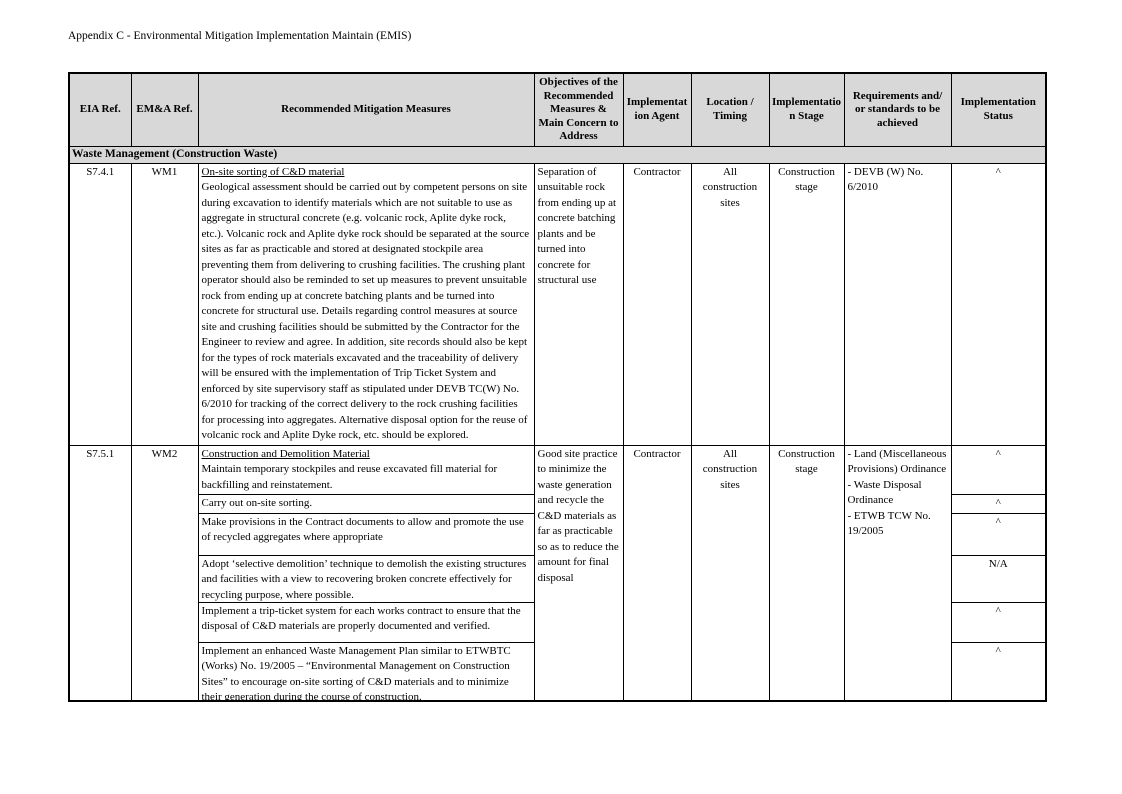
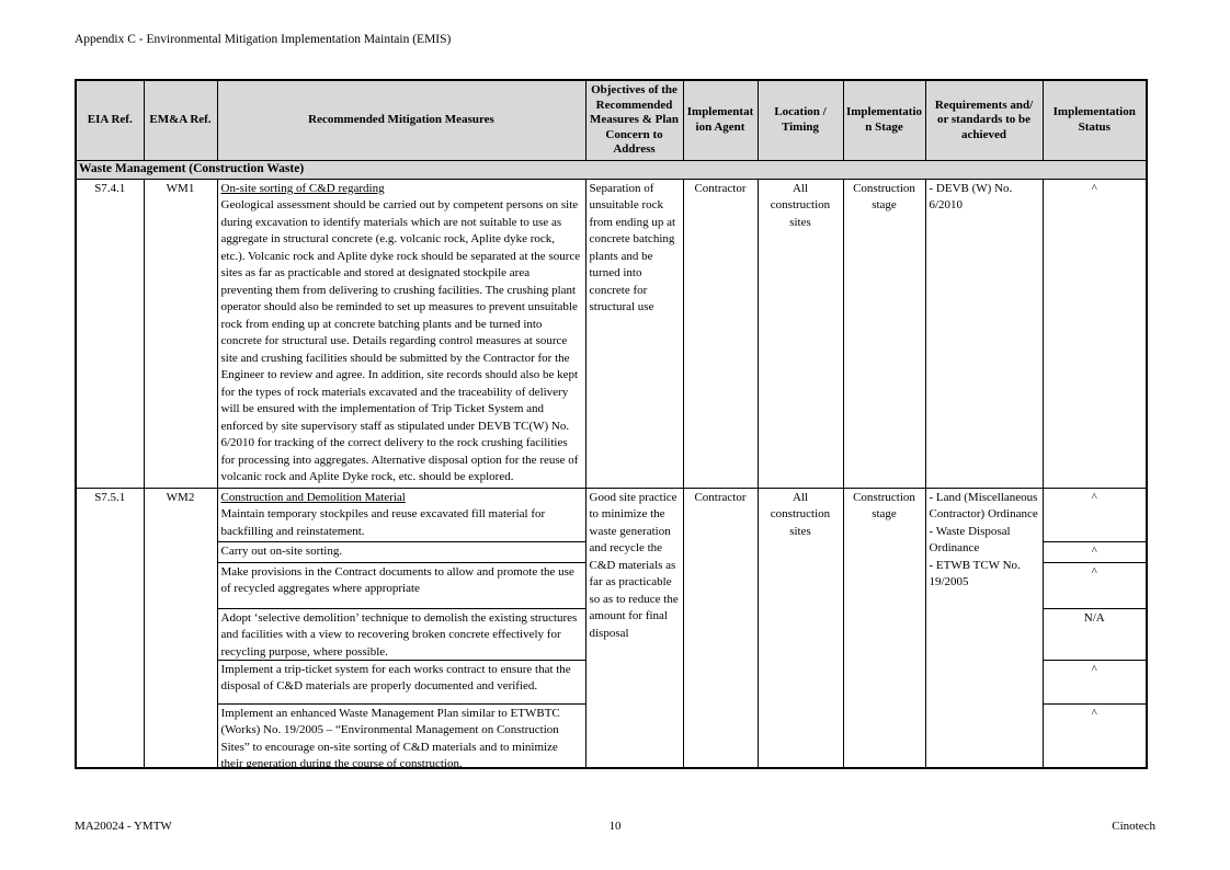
  Appendix C - Environmental Mitigation Implementation Maintain (EMIS)
- EIA Ref.	EM&A Ref.	Recommended Mitigation Measures	Objectives of the Recommended Measures & Main Concern to Address	Implementation Agent	Location / Timing	Implementation Stage	Requirements and/ or standards to be achieved	Implementation Status
+ EIA Ref.	EM&A Ref.	Recommended Mitigation Measures	Objectives of the Recommended Measures & Plan Concern to Address	Implementation Agent	Location / Timing	Implementation Stage	Requirements and/ or standards to be achieved	Implementation Status
  Waste Management (Construction Waste)
- S7.4.1	WM1	On-site sorting of C&D material Geological assessment should be carried out by competent persons on site during excavation to identify materials which are not suitable to use as aggregate in structural concrete (e.g. volcanic rock, Aplite dyke rock, etc.). Volcanic rock and Aplite dyke rock should be separated at the source sites as far as practicable and stored at designated stockpile area preventing them from delivering to crushing facilities. The crushing plant operator should also be reminded to set up measures to prevent unsuitable rock from ending up at concrete batching plants and be turned into concrete for structural use. Details regarding control measures at source site and crushing facilities should be submitted by the Contractor for the Engineer to review and agree. In addition, site records should also be kept for the types of rock materials excavated and the traceability of delivery will be ensured with the implementation of Trip Ticket System and enforced by site supervisory staff as stipulated under DEVB TC(W) No. 6/2010 for tracking of the correct delivery to the rock crushing facilities for processing into aggregates. Alternative disposal option for the reuse of volcanic rock and Aplite Dyke rock, etc. should be explored.	Separation of unsuitable rock from ending up at concrete batching plants and be turned into concrete for structural use	Contractor	All construction sites	Construction stage	- DEVB (W) No. 6/2010	^
+ S7.4.1	WM1	On-site sorting of C&D regarding Geological assessment should be carried out by competent persons on site during excavation to identify materials which are not suitable to use as aggregate in structural concrete (e.g. volcanic rock, Aplite dyke rock, etc.). Volcanic rock and Aplite dyke rock should be separated at the source sites as far as practicable and stored at designated stockpile area preventing them from delivering to crushing facilities. The crushing plant operator should also be reminded to set up measures to prevent unsuitable rock from ending up at concrete batching plants and be turned into concrete for structural use. Details regarding control measures at source site and crushing facilities should be submitted by the Contractor for the Engineer to review and agree. In addition, site records should also be kept for the types of rock materials excavated and the traceability of delivery will be ensured with the implementation of Trip Ticket System and enforced by site supervisory staff as stipulated under DEVB TC(W) No. 6/2010 for tracking of the correct delivery to the rock crushing facilities for processing into aggregates. Alternative disposal option for the reuse of volcanic rock and Aplite Dyke rock, etc. should be explored.	Separation of unsuitable rock from ending up at concrete batching plants and be turned into concrete for structural use	Contractor	All construction sites	Construction stage	- DEVB (W) No. 6/2010	^
- S7.5.1	WM2	Construction and Demolition Material Maintain temporary stockpiles and reuse excavated fill material for backfilling and reinstatement. Carry out on-site sorting. Make provisions in the Contract documents to allow and promote the use of recycled aggregates where appropriate Adopt ‘selective demolition’ technique to demolish the existing structures and facilities with a view to recovering broken concrete effectively for recycling purpose, where possible. Implement a trip-ticket system for each works contract to ensure that the disposal of C&D materials are properly documented and verified. Implement an enhanced Waste Management Plan similar to ETWBTC (Works) No. 19/2005 – “Environmental Management on Construction Sites” to encourage on-site sorting of C&D materials and to minimize their generation during the course of construction.	Good site practice to minimize the waste generation and recycle the C&D materials as far as practicable so as to reduce the amount for final disposal	Contractor	All construction sites	Construction stage	- Land (Miscellaneous Provisions) Ordinance - Waste Disposal Ordinance - ETWB TCW No. 19/2005	^ ^ ^ N/A ^ ^
+ S7.5.1	WM2	Construction and Demolition Material Maintain temporary stockpiles and reuse excavated fill material for backfilling and reinstatement. Carry out on-site sorting. Make provisions in the Contract documents to allow and promote the use of recycled aggregates where appropriate Adopt ‘selective demolition’ technique to demolish the existing structures and facilities with a view to recovering broken concrete effectively for recycling purpose, where possible. Implement a trip-ticket system for each works contract to ensure that the disposal of C&D materials are properly documented and verified. Implement an enhanced Waste Management Plan similar to ETWBTC (Works) No. 19/2005 – “Environmental Management on Construction Sites” to encourage on-site sorting of C&D materials and to minimize their generation during the course of construction.	Good site practice to minimize the waste generation and recycle the C&D materials as far as practicable so as to reduce the amount for final disposal	Contractor	All construction sites	Construction stage	- Land (Miscellaneous Contractor) Ordinance - Waste Disposal Ordinance - ETWB TCW No. 19/2005	^ ^ ^ N/A ^ ^
+ MA20024 - YMTW
+ 10
+ Cinotech
